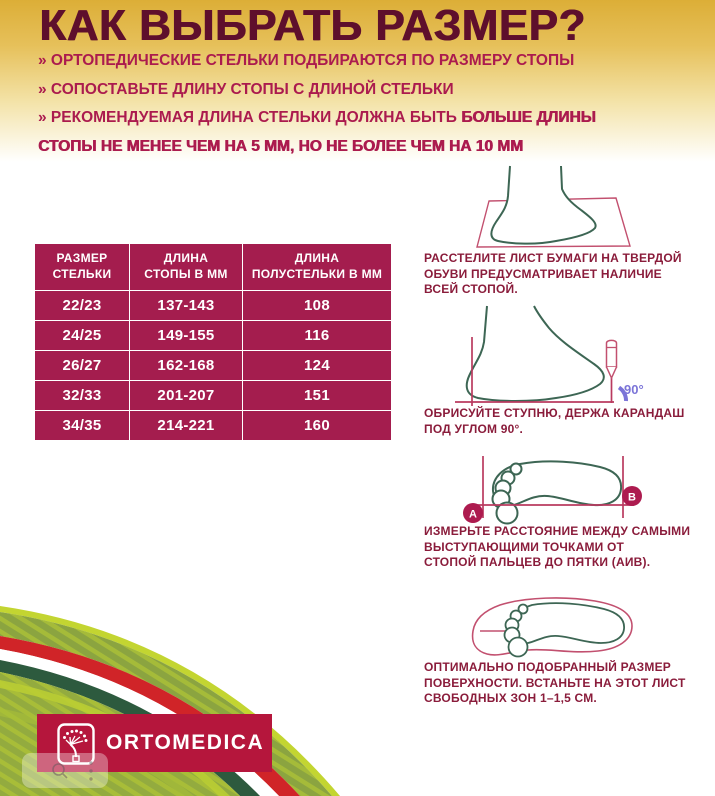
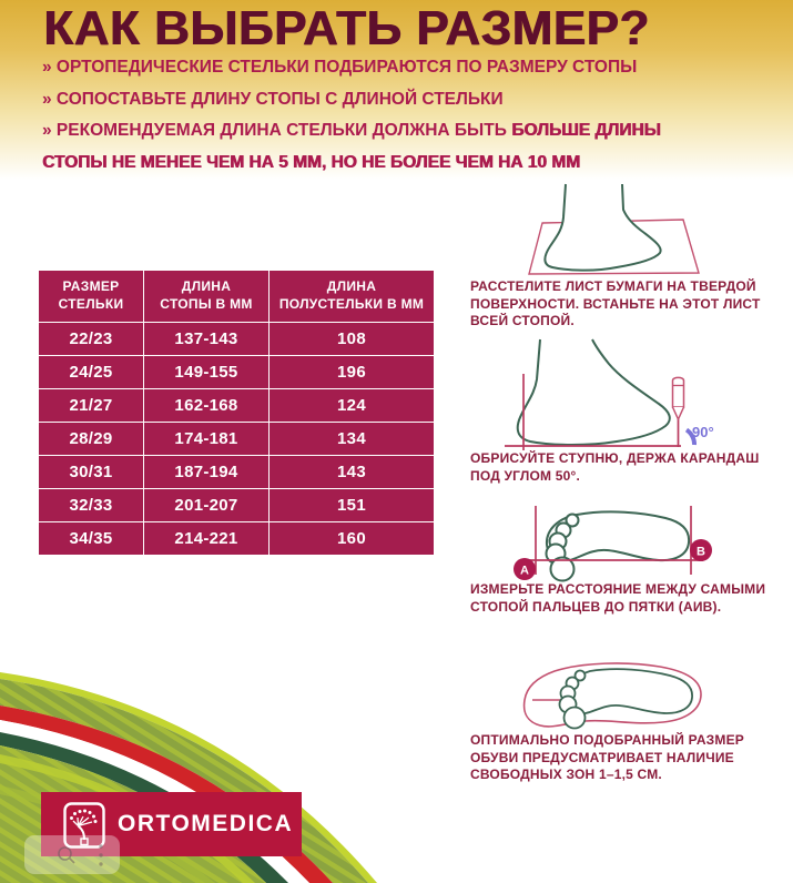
  КАК ВЫБРАТЬ РАЗМЕР?
  » ОРТОПЕДИЧЕСКИЕ СТЕЛЬКИ ПОДБИРАЮТСЯ ПО РАЗМЕРУ СТОПЫ
  » СОПОСТАВЬТЕ ДЛИНУ СТОПЫ С ДЛИНОЙ СТЕЛЬКИ
  » РЕКОМЕНДУЕМАЯ ДЛИНА СТЕЛЬКИ ДОЛЖНА БЫТЬ БОЛЬШЕ ДЛИНЫ
  СТОПЫ НЕ МЕНЕЕ ЧЕМ НА 5 ММ, НО НЕ БОЛЕЕ ЧЕМ НА 10 ММ
  РАЗМЕР СТЕЛЬКИ	ДЛИНА СТОПЫ В ММ	ДЛИНА ПОЛУСТЕЛЬКИ В ММ
  22/23	137-143	108
- 24/25	149-155	116
+ 24/25	149-155	196
- 26/27	162-168	124
+ 21/27	162-168	124
+ 28/29	174-181	134
+ 30/31	187-194	143
  32/33	201-207	151
  34/35	214-221	160
  90°
  А
  В
  РАССТЕЛИТЕ ЛИСТ БУМАГИ НА ТВЕРДОЙ
- ОБУВИ ПРЕДУСМАТРИВАЕТ НАЛИЧИЕ
+ ПОВЕРХНОСТИ. ВСТАНЬТЕ НА ЭТОТ ЛИСТ
  ВСЕЙ СТОПОЙ.
  ОБРИСУЙТЕ СТУПНЮ, ДЕРЖА КАРАНДАШ
- ПОД УГЛОМ 90°.
+ ПОД УГЛОМ 50°.
  ИЗМЕРЬТЕ РАССТОЯНИЕ МЕЖДУ САМЫМИ
- ВЫСТУПАЮЩИМИ ТОЧКАМИ ОТ
  СТОПОЙ ПАЛЬЦЕВ ДО ПЯТКИ (АИВ).
  ОПТИМАЛЬНО ПОДОБРАННЫЙ РАЗМЕР
- ПОВЕРХНОСТИ. ВСТАНЬТЕ НА ЭТОТ ЛИСТ
+ ОБУВИ ПРЕДУСМАТРИВАЕТ НАЛИЧИЕ
  СВОБОДНЫХ ЗОН 1–1,5 СМ.
  ORTOMEDICA
